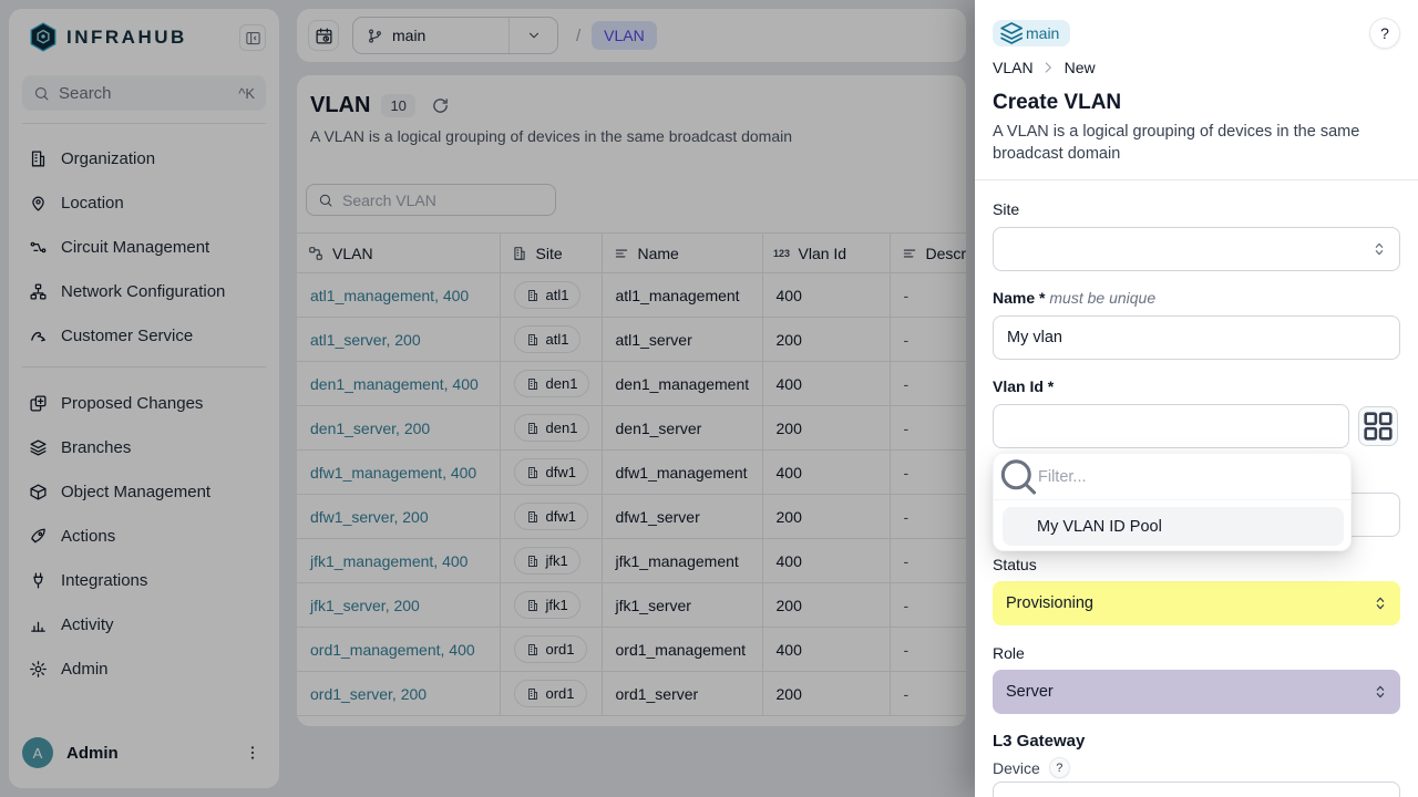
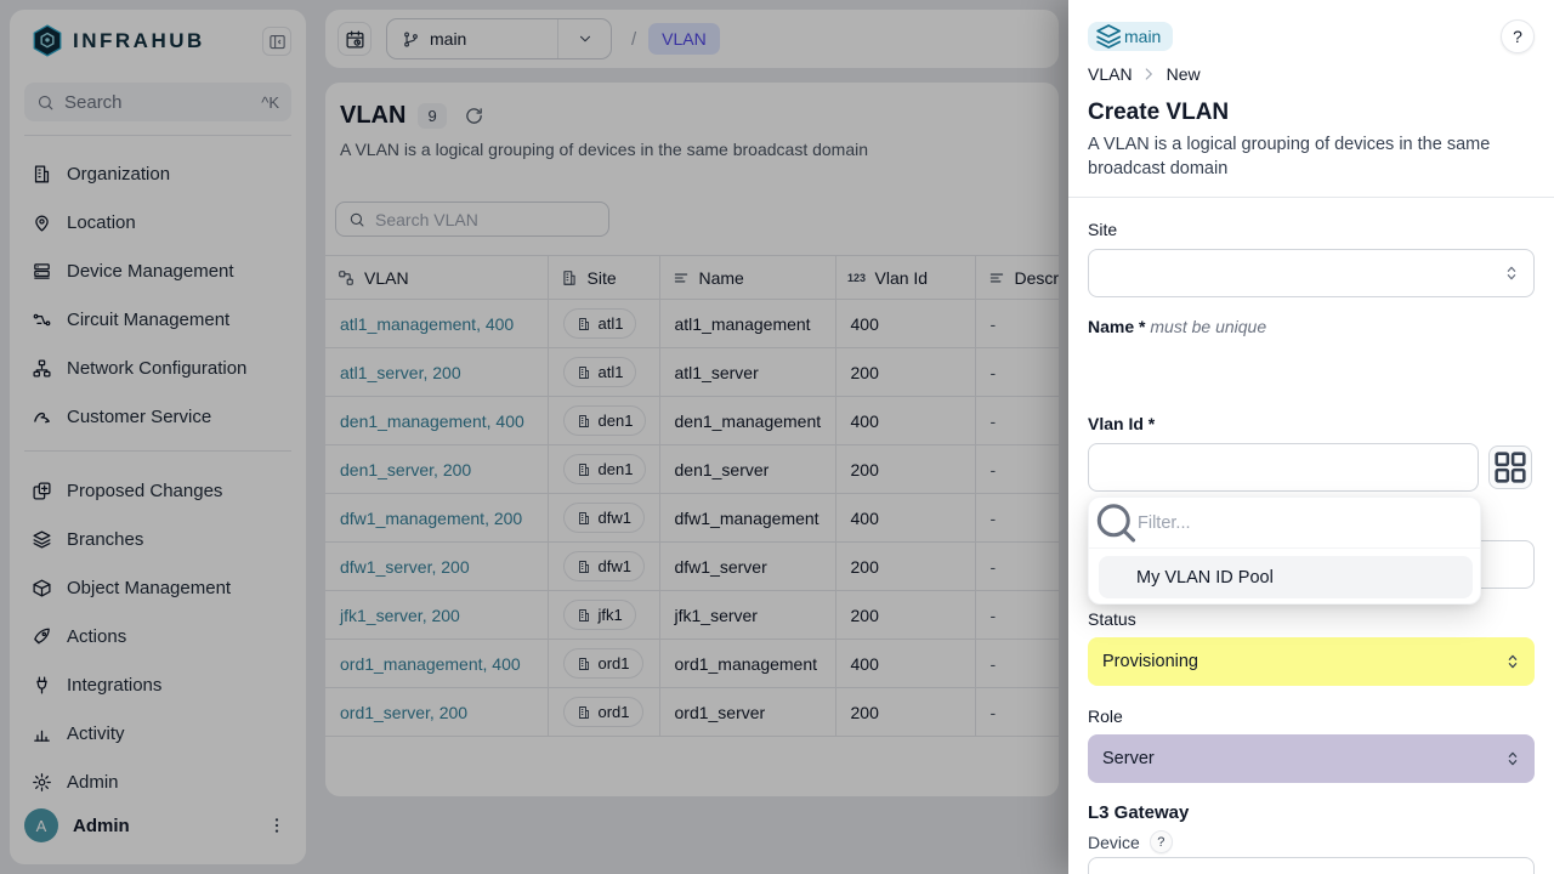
  INFRAHUB
  Search
  ^K
  Organization
  Location
+ Device Management
  Circuit Management
  Network Configuration
  Customer Service
  Proposed Changes
  Branches
  Object Management
  Actions
  Integrations
  Activity
  Admin
  A
  Admin
  main
  /
  VLAN
  VLAN
- 10
+ 9
  A VLAN is a logical grouping of devices in the same broadcast domain
  Search VLAN
  VLAN	Site	Name	123 Vlan Id	Descr
  atl1_management, 400	atl1	atl1_management	400	-
  atl1_server, 200	atl1	atl1_server	200	-
  den1_management, 400	den1	den1_management	400	-
  den1_server, 200	den1	den1_server	200	-
- dfw1_management, 400	dfw1	dfw1_management	400	-
+ dfw1_management, 200	dfw1	dfw1_management	400	-
  dfw1_server, 200	dfw1	dfw1_server	200	-
- jfk1_management, 400	jfk1	jfk1_management	400	-
  jfk1_server, 200	jfk1	jfk1_server	200	-
  ord1_management, 400	ord1	ord1_management	400	-
  ord1_server, 200	ord1	ord1_server	200	-
  main
  ?
  VLAN
  New
  Create VLAN
  A VLAN is a logical grouping of devices in the same broadcast domain
  Site
  Name * must be unique
- My vlan
  Vlan Id *
  Filter...
  My VLAN ID Pool
  Status
  Provisioning
  Role
  Server
  L3 Gateway
  Device
  ?
